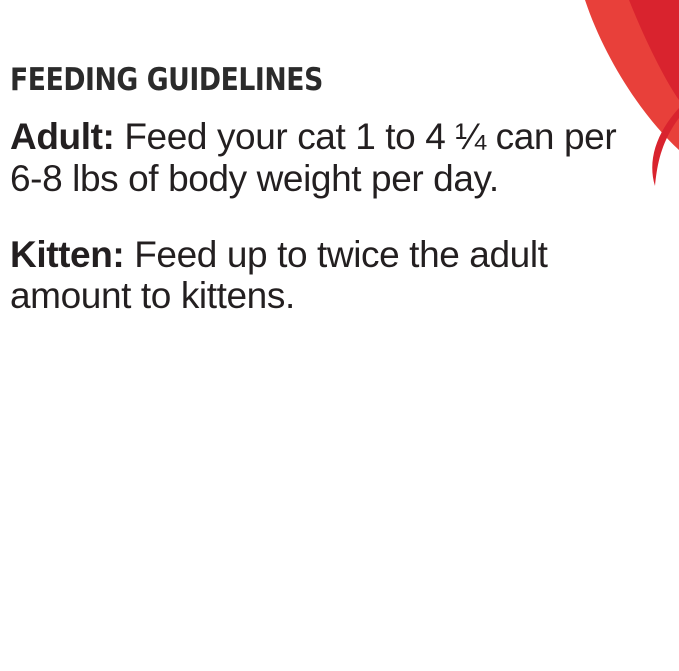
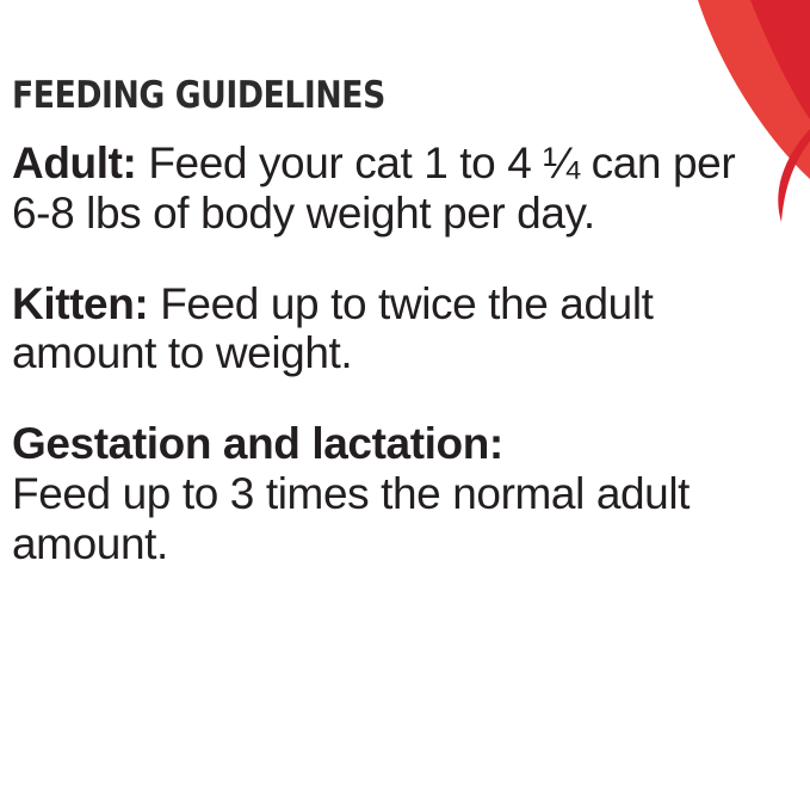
  FEEDING GUIDELINES
  Adult: Feed your cat 1 to 4 ¼ can per 6-8 lbs of body weight per day.
- Kitten: Feed up to twice the adult amount to kittens.
+ Kitten: Feed up to twice the adult amount to weight.
+ Gestation and lactation:
+ Feed up to 3 times the normal adult amount.
